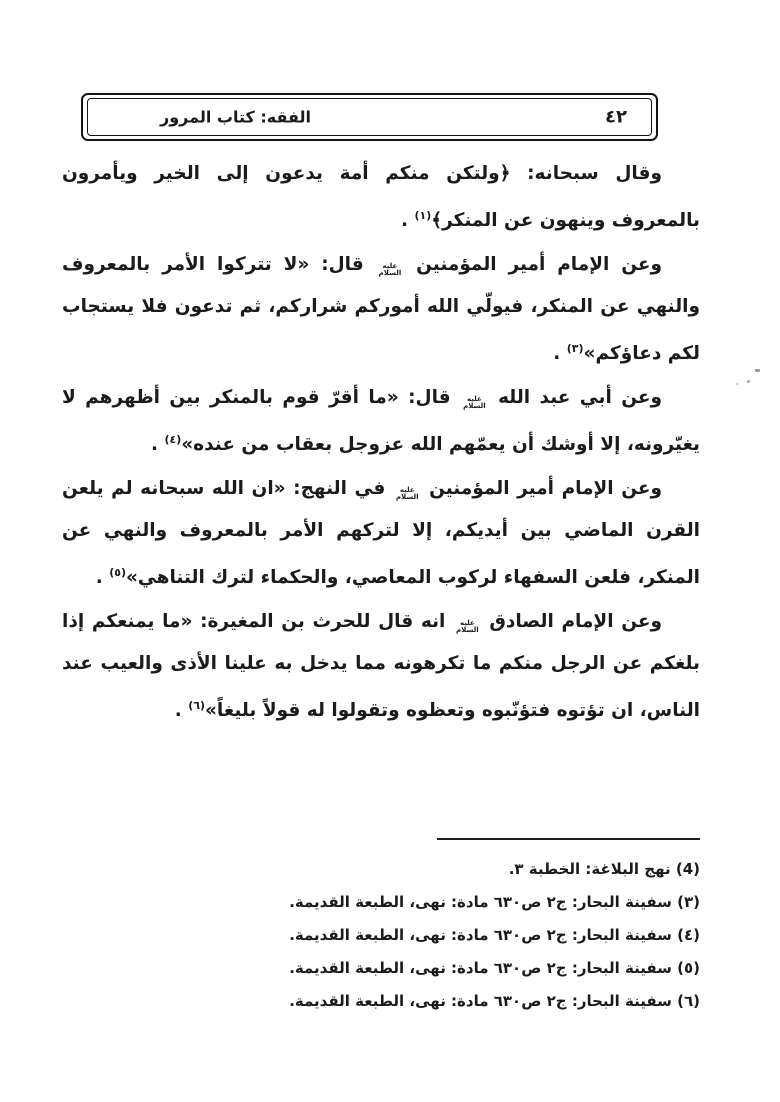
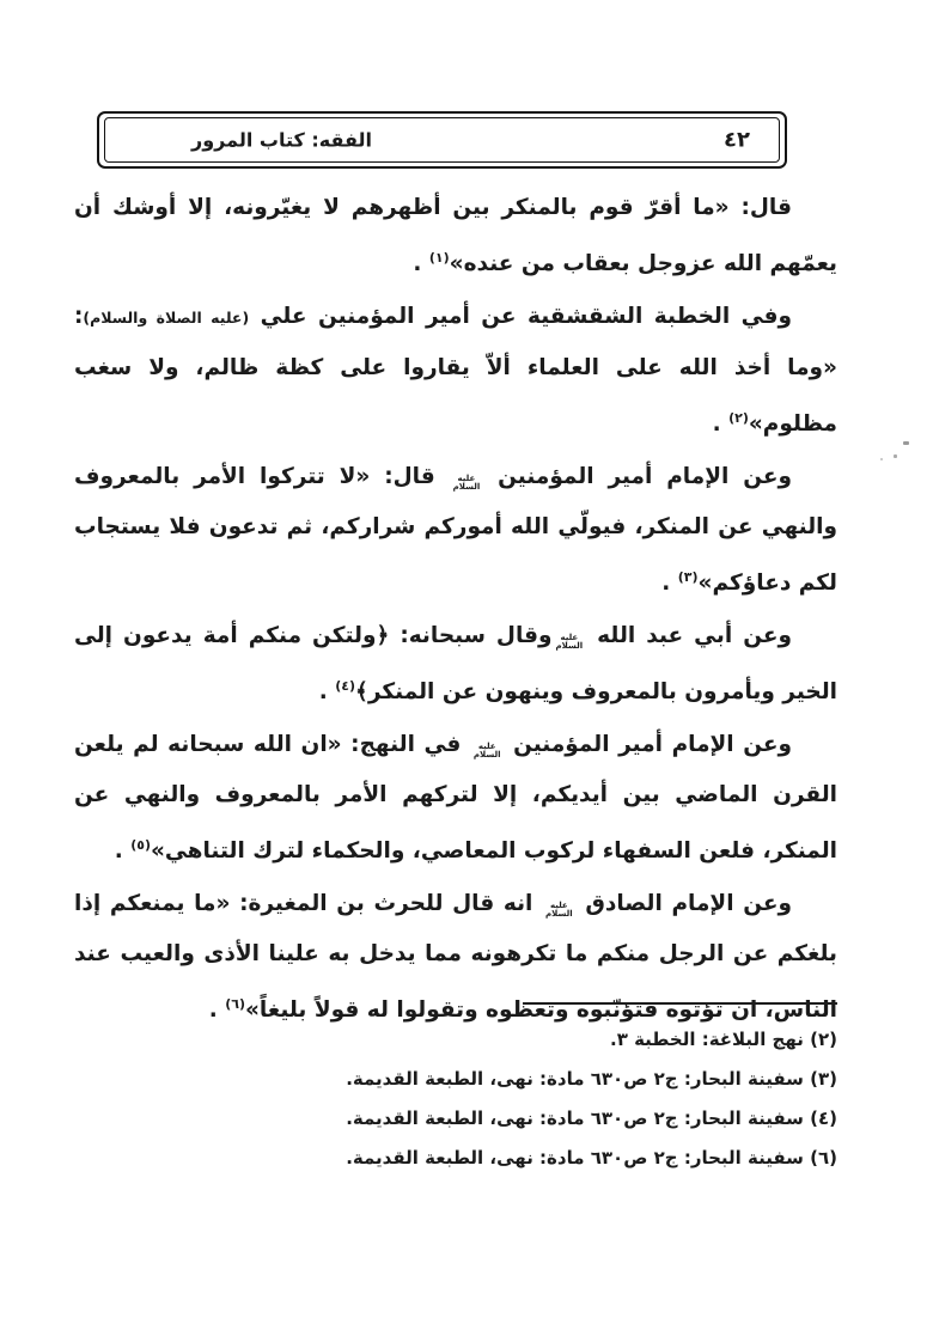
  الفقه: كتاب المرور
  ٤٢
- وقال سبحانه: ﴿ولتكن منكم أمة يدعون إلى الخير ويأمرون بالمعروف وينهون عن المنكر﴾(١) .
+ قال: «ما أقرّ قوم بالمنكر بين أظهرهم لا يغيّرونه، إلا أوشك أن يعمّهم الله عزوجل بعقاب من عنده»(١) .
+ وفي الخطبة الشقشقية عن أمير المؤمنين علي (عليه الصلاة والسلام): «وما أخذ الله على العلماء ألاّ يقاروا على كظة ظالم، ولا سغب مظلوم»(٢) .
  وعن الإمام أمير المؤمنين
  عليه
  السلام
  قال: «لا تتركوا الأمر بالمعروف والنهي عن المنكر، فيولّي الله أموركم شراركم، ثم تدعون فلا يستجاب لكم دعاؤكم»(٣) .
  وعن أبي عبد الله
  عليه
  السلام
- قال: «ما أقرّ قوم بالمنكر بين أظهرهم لا يغيّرونه، إلا أوشك أن يعمّهم الله عزوجل بعقاب من عنده»(٤) .
+ وقال سبحانه: ﴿ولتكن منكم أمة يدعون إلى الخير ويأمرون بالمعروف وينهون عن المنكر﴾(٤) .
  وعن الإمام أمير المؤمنين
  عليه
  السلام
  في النهج: «ان الله سبحانه لم يلعن القرن الماضي بين أيديكم، إلا لتركهم الأمر بالمعروف والنهي عن المنكر، فلعن السفهاء لركوب المعاصي، والحكماء لترك التناهي»(٥) .
  وعن الإمام الصادق
  عليه
  السلام
  انه قال للحرث بن المغيرة: «ما يمنعكم إذا بلغكم عن الرجل منكم ما تكرهونه مما يدخل به علينا الأذى والعيب عند الناس، ان تؤتوه فتؤنّبوه وتعظوه وتقولوا له قولاً بليغاً»(٦) .
- (4) نهج البلاغة: الخطبة ٣.
+ (٢) نهج البلاغة: الخطبة ٣.
  (٣) سفينة البحار: ج٢ ص٦٣٠ مادة: نهى، الطبعة القديمة.
  (٤) سفينة البحار: ج٢ ص٦٣٠ مادة: نهى، الطبعة القديمة.
- (٥) سفينة البحار: ج٢ ص٦٣٠ مادة: نهى، الطبعة القديمة.
  (٦) سفينة البحار: ج٢ ص٦٣٠ مادة: نهى، الطبعة القديمة.
